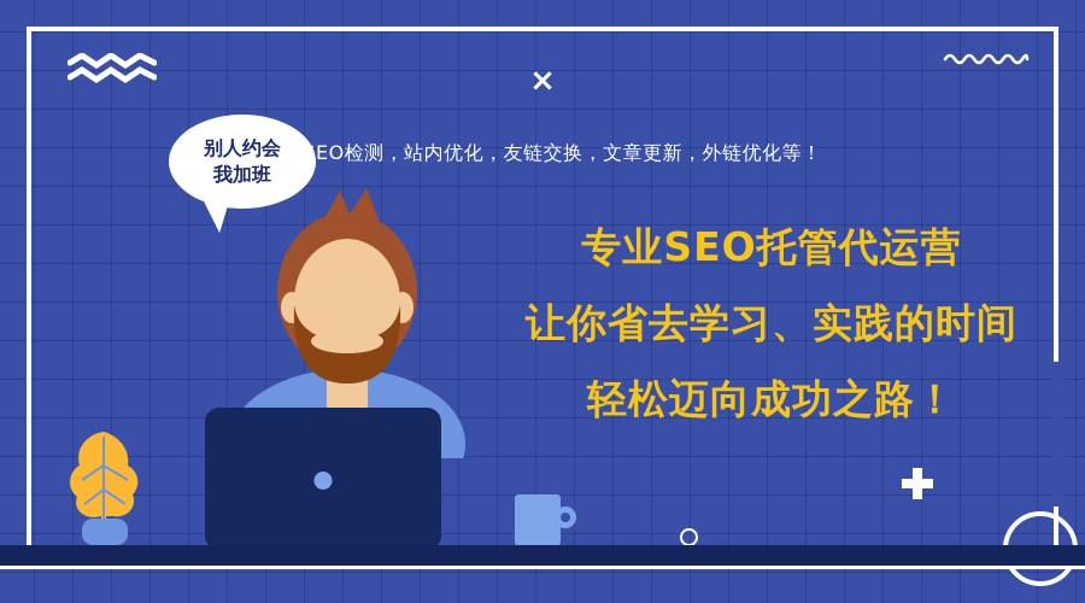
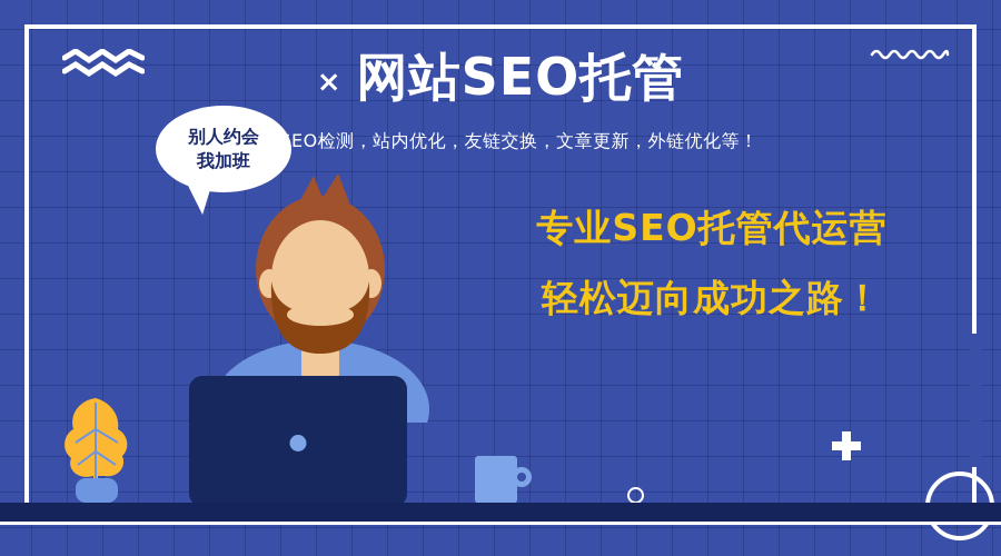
  ×
+ 网站SEO托管
  EO检测，站内优化，友链交换，文章更新，外链优化等！
  专业SEO托管代运营
- 让你省去学习、实践的时间
  轻松迈向成功之路！
  别人约会
  我加班
